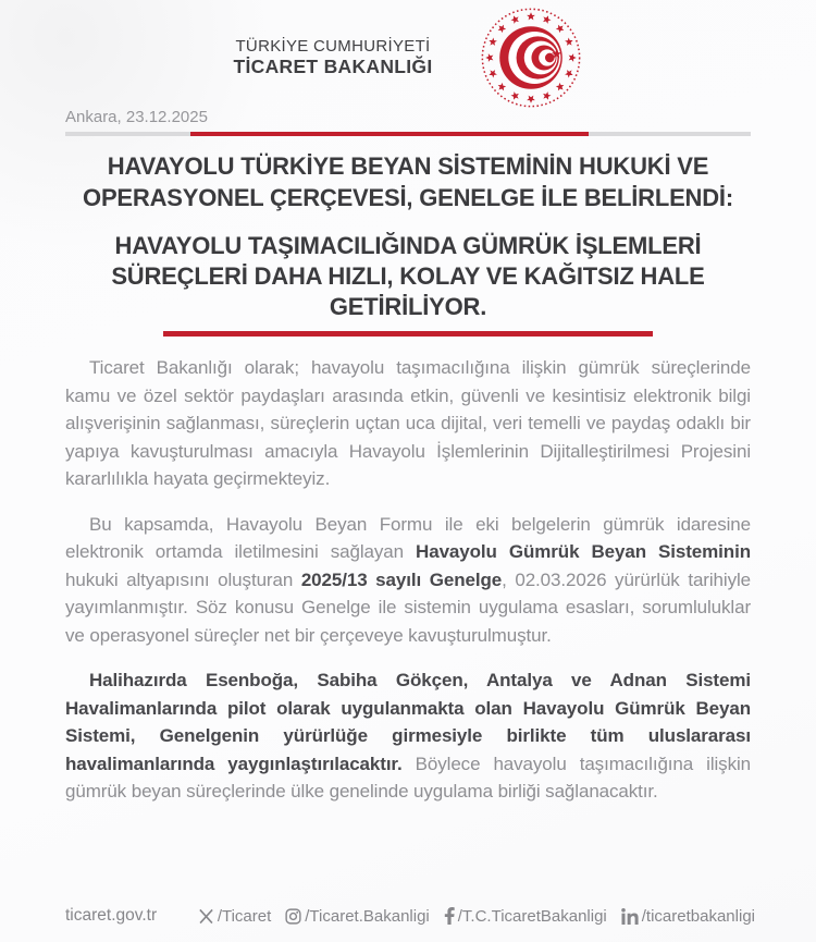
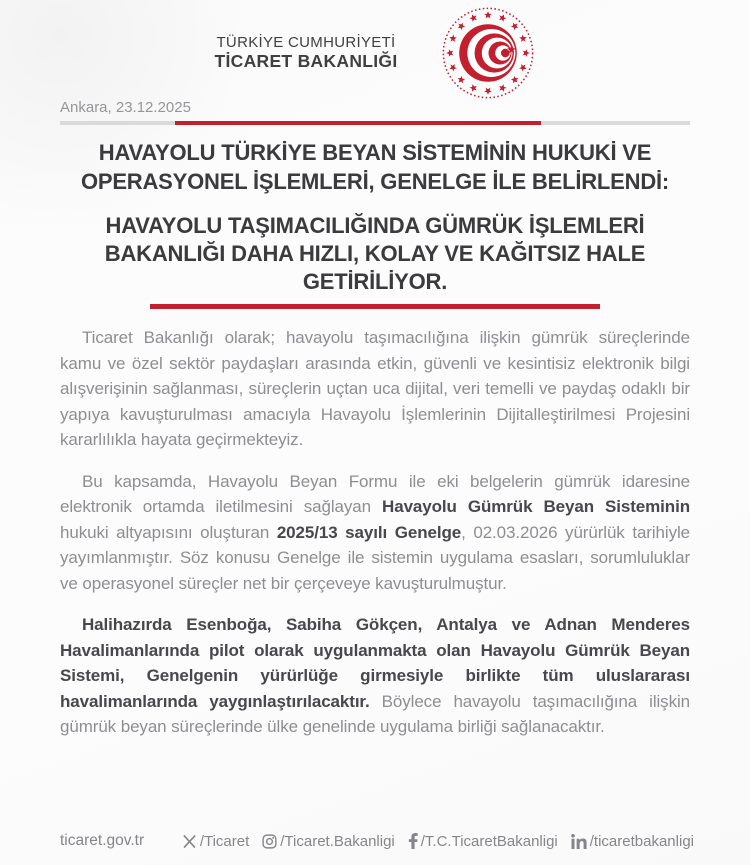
  TÜRKİYE CUMHURİYETİ
  TİCARET BAKANLIĞI
  Ankara, 23.12.2025
  HAVAYOLU TÜRKİYE BEYAN SİSTEMİNİN HUKUKİ VE
- OPERASYONEL ÇERÇEVESİ, GENELGE İLE BELİRLENDİ:
+ OPERASYONEL İŞLEMLERİ, GENELGE İLE BELİRLENDİ:
  HAVAYOLU TAŞIMACILIĞINDA GÜMRÜK İŞLEMLERİ
- SÜREÇLERİ DAHA HIZLI, KOLAY VE KAĞITSIZ HALE
+ BAKANLIĞI DAHA HIZLI, KOLAY VE KAĞITSIZ HALE
  GETİRİLİYOR.
  Ticaret Bakanlığı olarak; havayolu taşımacılığına ilişkin gümrük süreçlerinde kamu ve özel sektör paydaşları arasında etkin, güvenli ve kesintisiz elektronik bilgi alışverişinin sağlanması, süreçlerin uçtan uca dijital, veri temelli ve paydaş odaklı bir yapıya kavuşturulması amacıyla Havayolu İşlemlerinin Dijitalleştirilmesi Projesini kararlılıkla hayata geçirmekteyiz.
  Bu kapsamda, Havayolu Beyan Formu ile eki belgelerin gümrük idaresine elektronik ortamda iletilmesini sağlayan Havayolu Gümrük Beyan Sisteminin hukuki altyapısını oluşturan 2025/13 sayılı Genelge, 02.03.2026 yürürlük tarihiyle yayımlanmıştır. Söz konusu Genelge ile sistemin uygulama esasları, sorumluluklar ve operasyonel süreçler net bir çerçeveye kavuşturulmuştur.
- Halihazırda Esenboğa, Sabiha Gökçen, Antalya ve Adnan Sistemi Havalimanlarında pilot olarak uygulanmakta olan Havayolu Gümrük Beyan Sistemi, Genelgenin yürürlüğe girmesiyle birlikte tüm uluslararası havalimanlarında yaygınlaştırılacaktır. Böylece havayolu taşımacılığına ilişkin gümrük beyan süreçlerinde ülke genelinde uygulama birliği sağlanacaktır.
+ Halihazırda Esenboğa, Sabiha Gökçen, Antalya ve Adnan Menderes Havalimanlarında pilot olarak uygulanmakta olan Havayolu Gümrük Beyan Sistemi, Genelgenin yürürlüğe girmesiyle birlikte tüm uluslararası havalimanlarında yaygınlaştırılacaktır. Böylece havayolu taşımacılığına ilişkin gümrük beyan süreçlerinde ülke genelinde uygulama birliği sağlanacaktır.
  ticaret.gov.tr
  /Ticaret
  /Ticaret.Bakanligi
  /T.C.TicaretBakanligi
  /ticaretbakanligi
